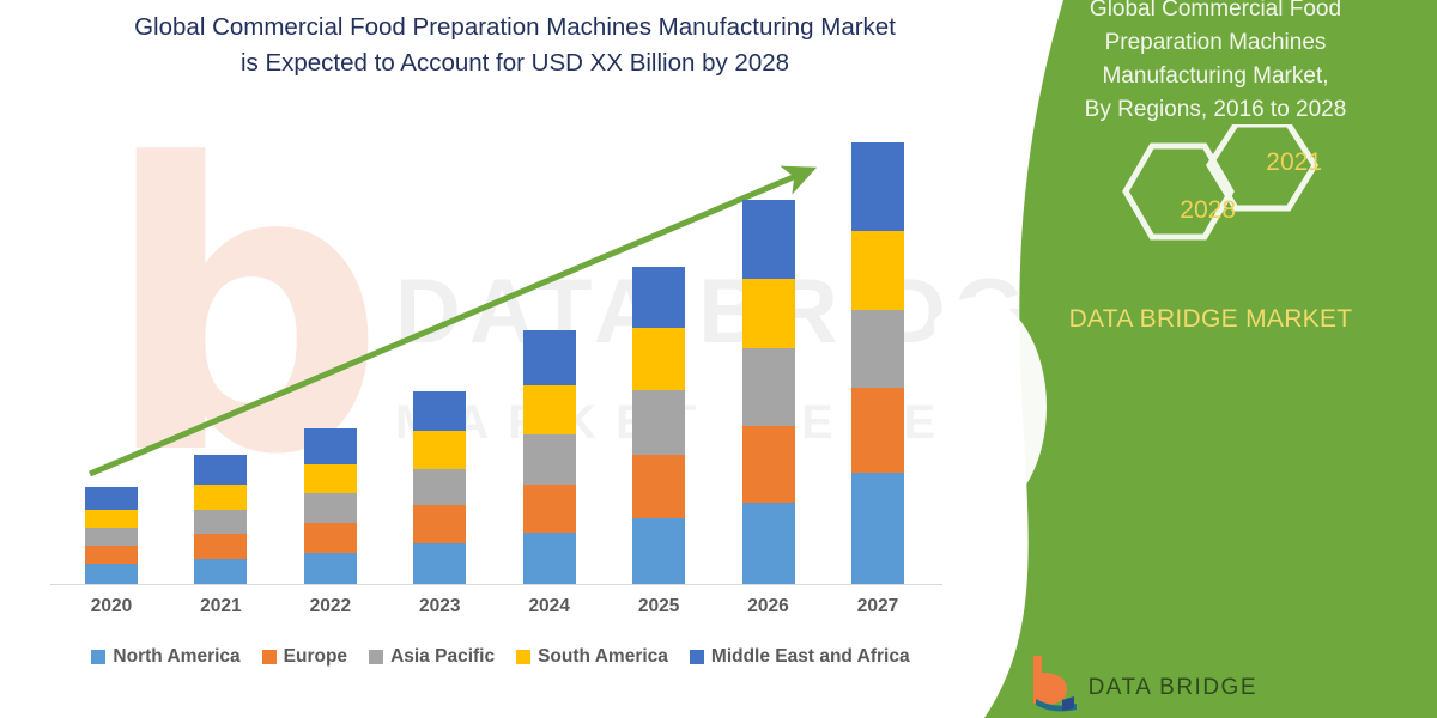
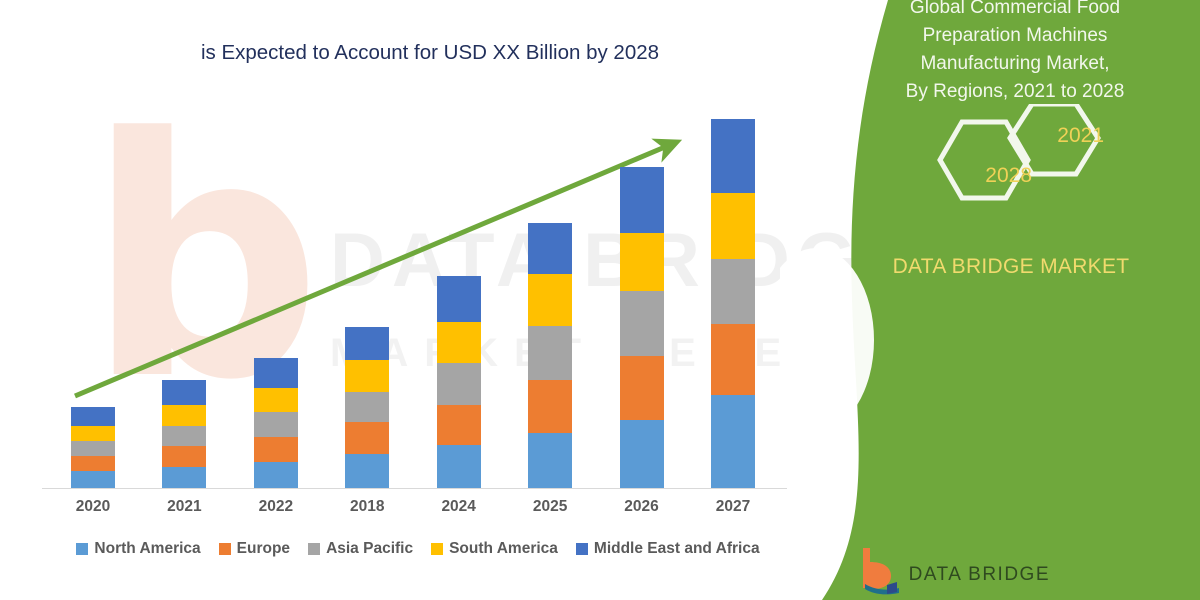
  b
  DATA BRD
- Global Commercial Food Preparation Machines Manufacturing Market
  is Expected to Account for USD XX Billion by 2028
  2020
  2021
  2022
- 2023
+ 2018
  2024
  2025
  2026
  2027
  North America
  Europe
  Asia Pacific
  South America
  Middle East and Africa
  Global Commercial Food
  Preparation Machines
  Manufacturing Market,
- By Regions, 2016 to 2028
+ By Regions, 2021 to 2028
  2021
  2028
  DATA BRIDGE MARKET
  DATA BRIDGE
